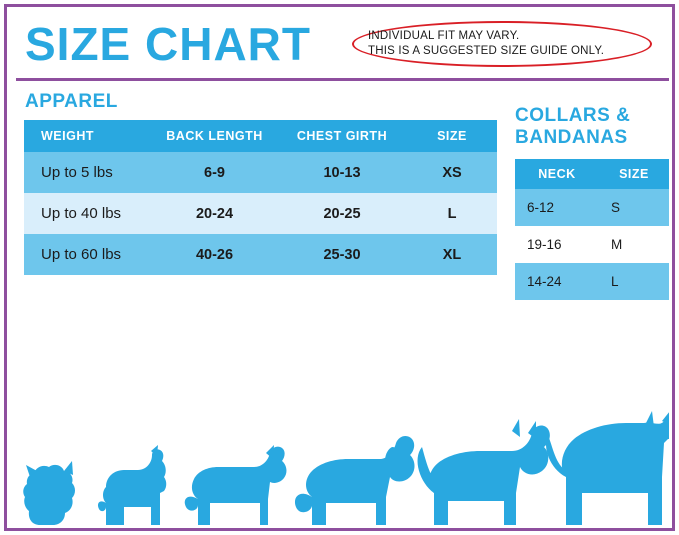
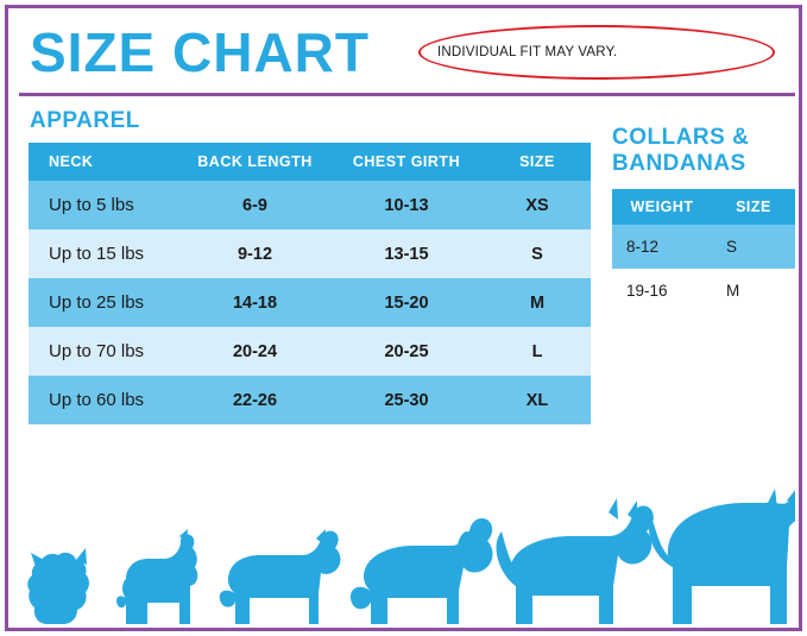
  SIZE CHART
  INDIVIDUAL FIT MAY VARY.
- THIS IS A SUGGESTED SIZE GUIDE ONLY.
  APPAREL
  COLLARS &
  BANDANAS
- WEIGHT	BACK LENGTH	CHEST GIRTH	SIZE
+ NECK	BACK LENGTH	CHEST GIRTH	SIZE
  Up to 5 lbs	6-9	10-13	XS
+ Up to 15 lbs	9-12	13-15	S
+ Up to 25 lbs	14-18	15-20	M
- Up to 40 lbs	20-24	20-25	L
+ Up to 70 lbs	20-24	20-25	L
- Up to 60 lbs	40-26	25-30	XL
+ Up to 60 lbs	22-26	25-30	XL
- NECK	SIZE
+ WEIGHT	SIZE
- 6-12	S
+ 8-12	S
  19-16	M
- 14-24	L
